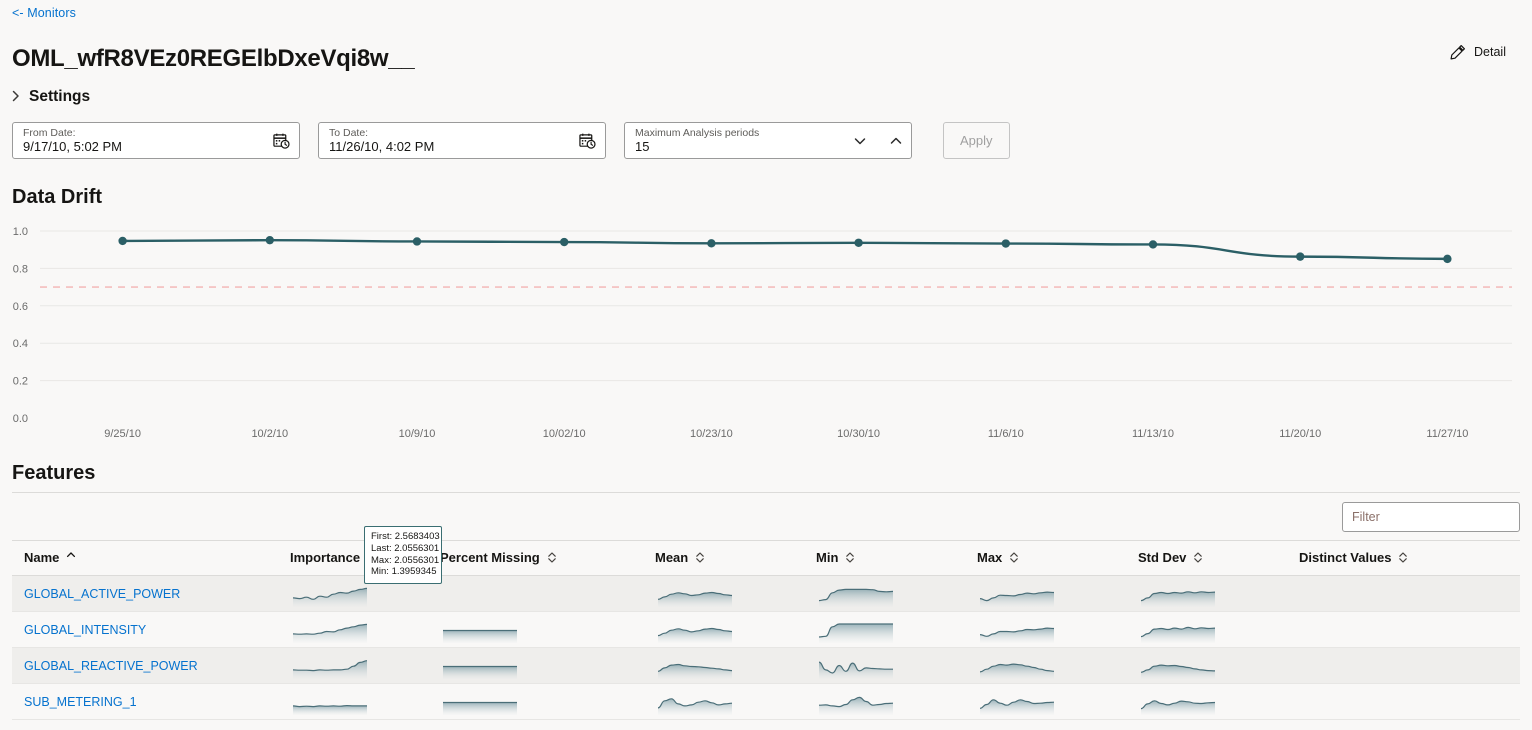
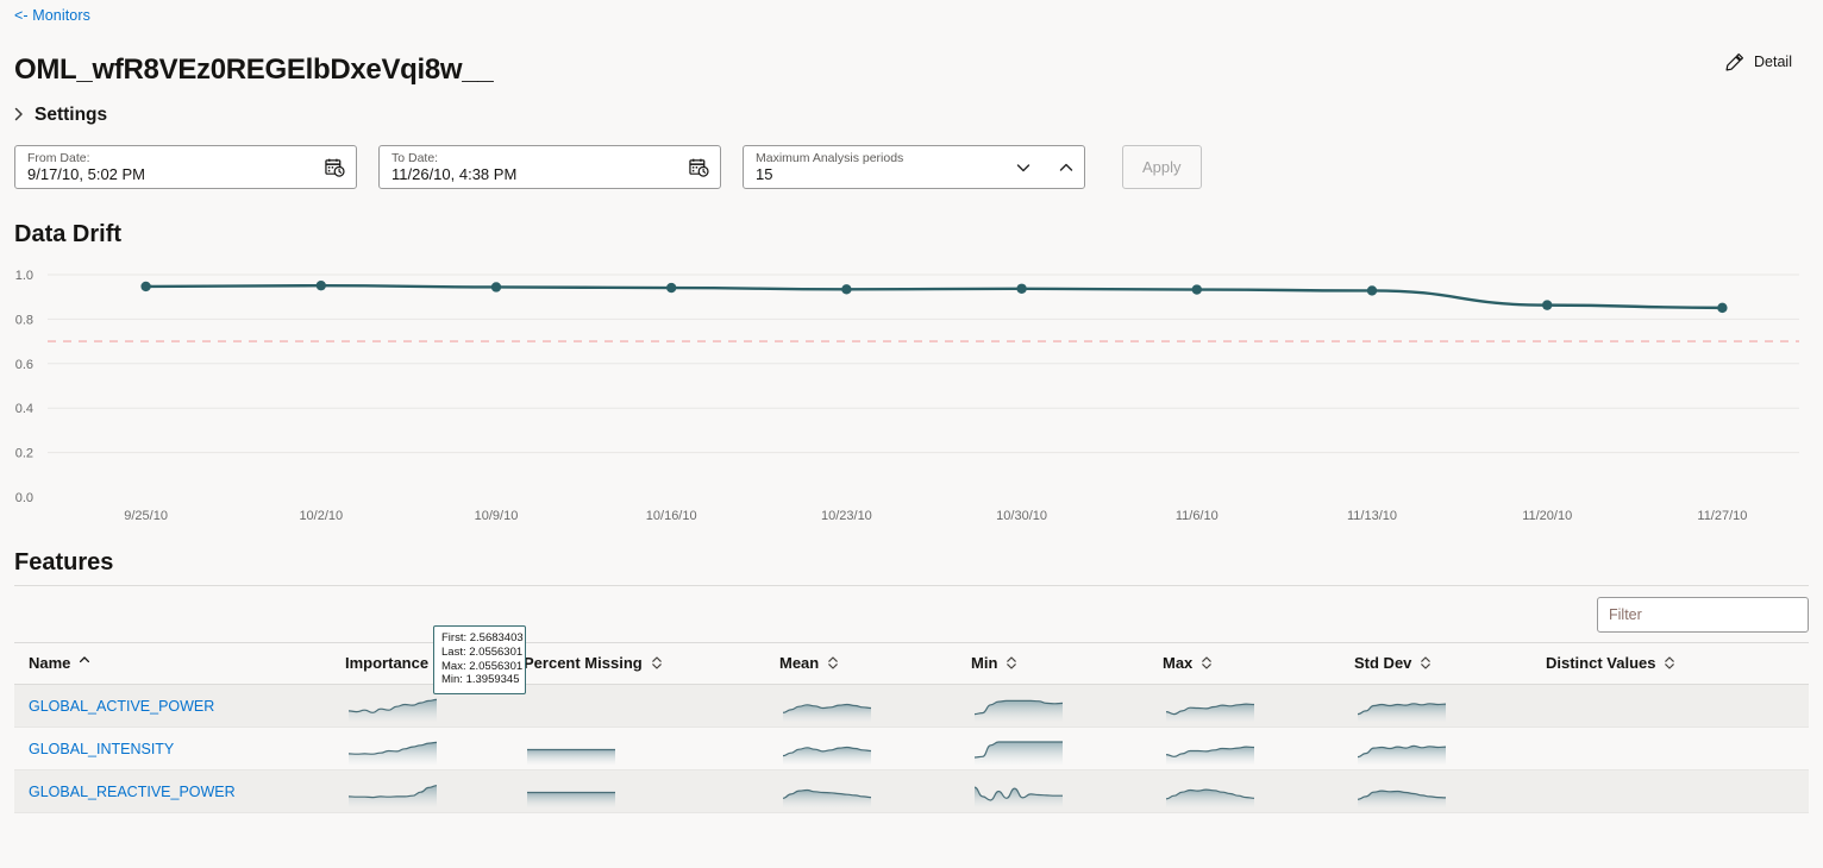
  <- Monitors
  OML_wfR8VEz0REGElbDxeVqi8w__
  Detail
  Settings
  From Date:
  9/17/10, 5:02 PM
  To Date:
- 11/26/10, 4:02 PM
+ 11/26/10, 4:38 PM
  Maximum Analysis periods
  15
  Apply
  Data Drift
  0.0
  0.2
  0.4
  0.6
  0.8
  1.0
  9/25/10
  10/2/10
  10/9/10
- 10/02/10
+ 10/16/10
  10/23/10
  10/30/10
  11/6/10
  11/13/10
  11/20/10
  11/27/10
  Features
  Filter
  Name	Importance	Percent Missing	Mean	Min	Max	Std Dev	Distinct Values
  GLOBAL_ACTIVE_POWER
  GLOBAL_INTENSITY
  GLOBAL_REACTIVE_POWER
- SUB_METERING_1
  First: 2.5683403
  Last: 2.0556301
  Max: 2.0556301
  Min: 1.3959345
